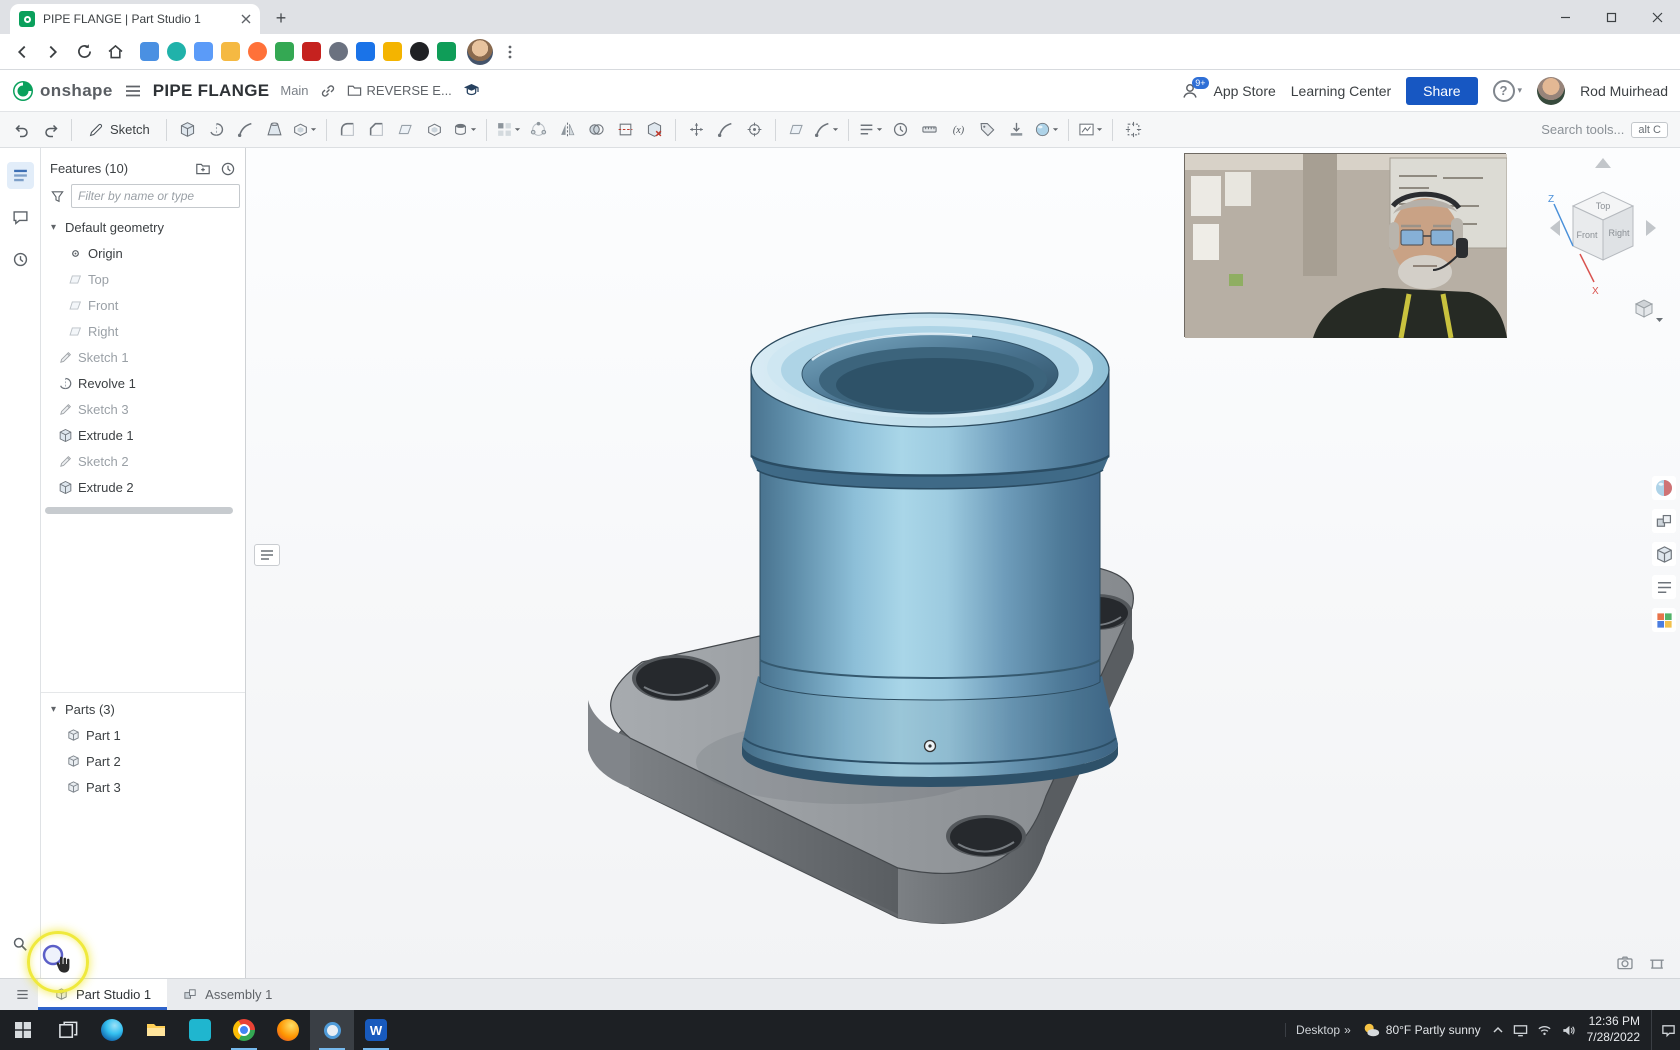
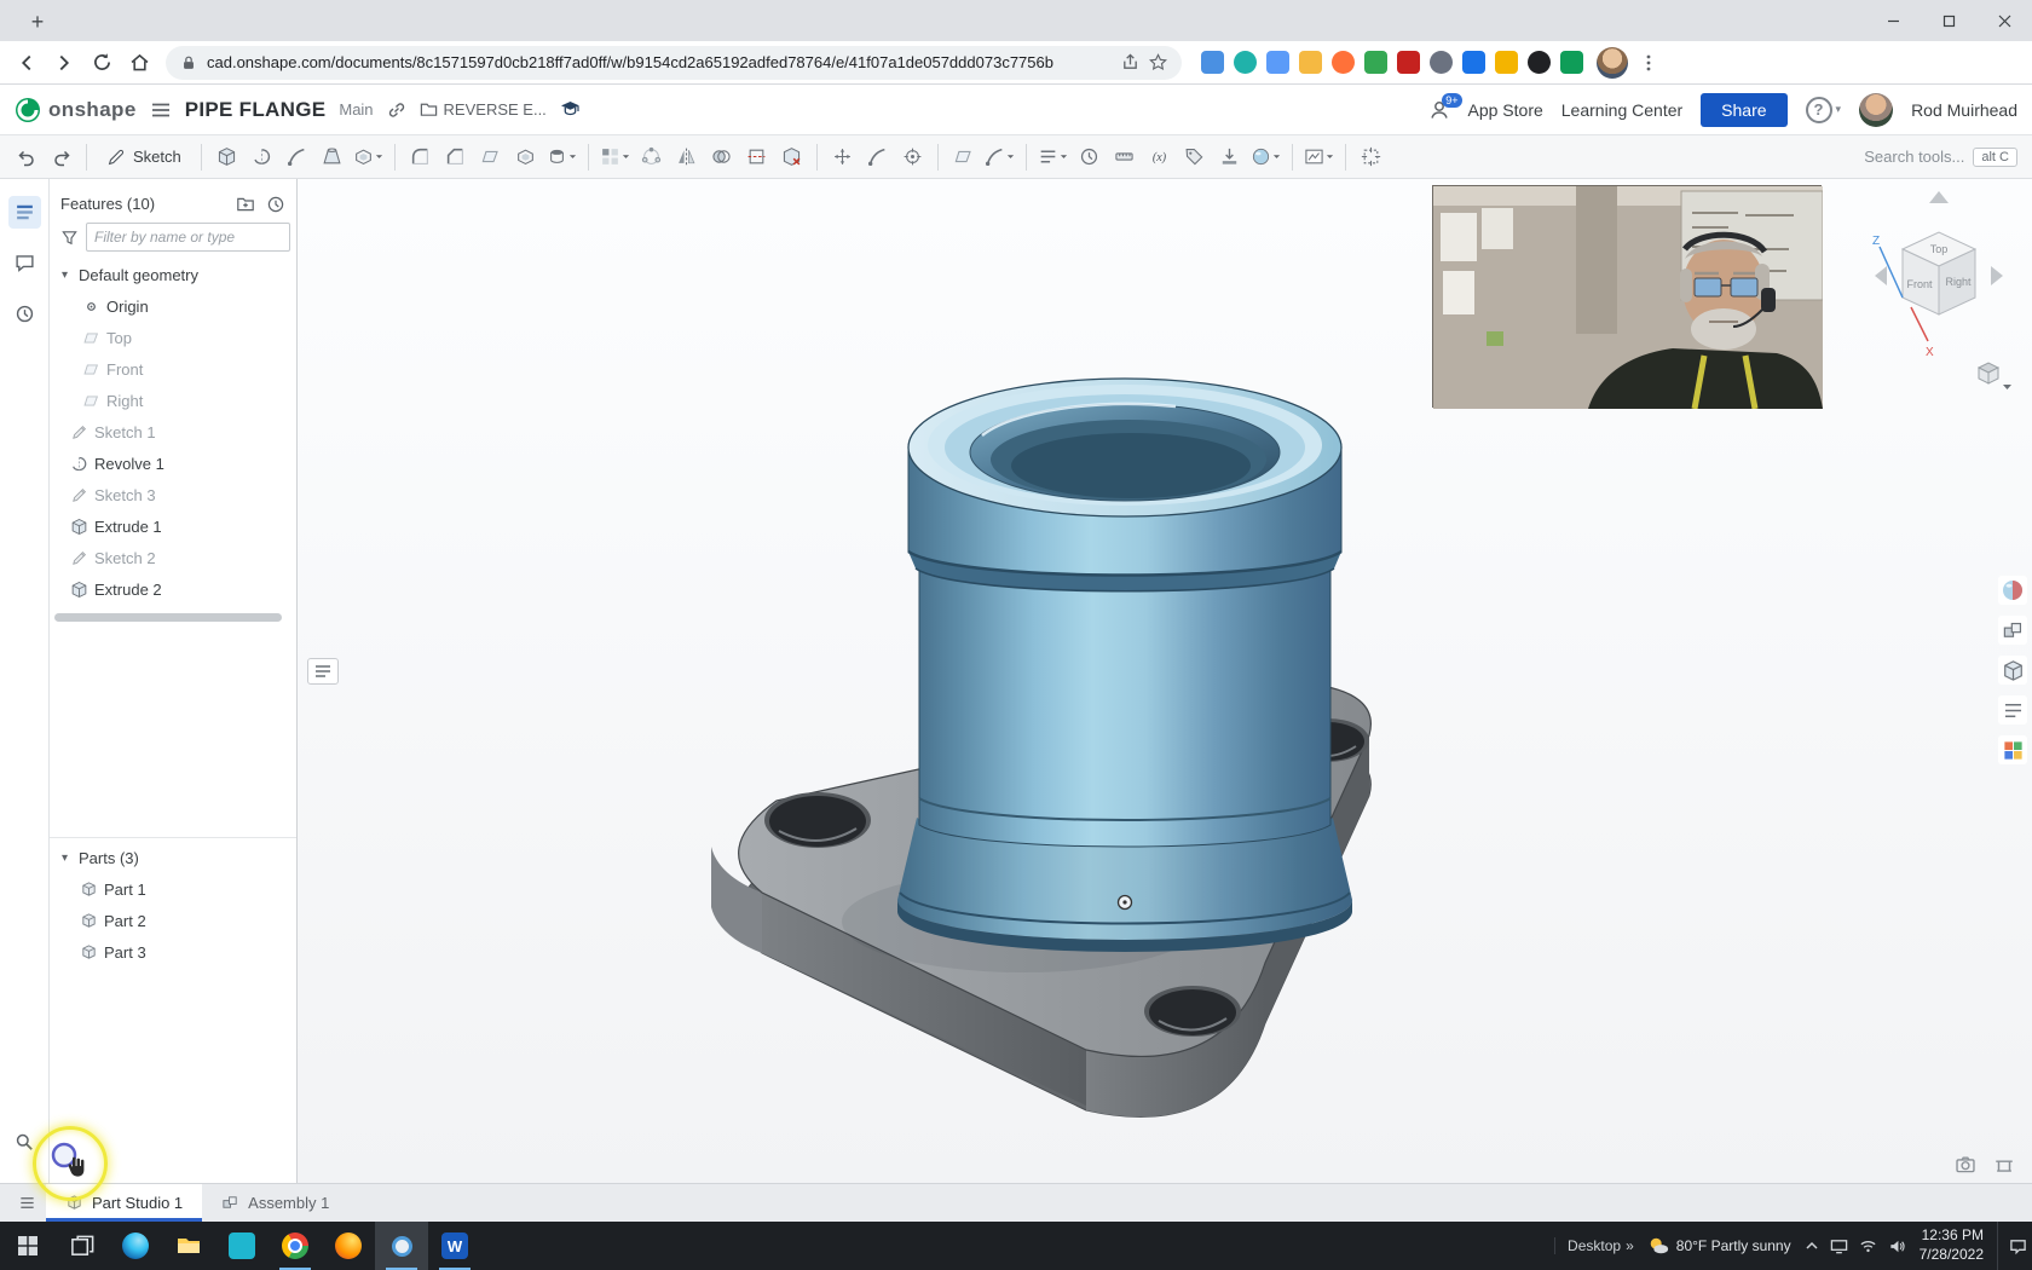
- PIPE FLANGE | Part Studio 1
  +
+ cad.onshape.com/documents/8c1571597d0cb218ff7ad0ff/w/b9154cd2a65192adfed78764/e/41f07a1de057ddd073c7756b
  onshape
  PIPE FLANGE
  Main
  REVERSE E...
  9+
  App Store
  Learning Center
  Share
  ?
  ▾
  Rod Muirhead
  Sketch
  (x)
  Search tools...
  alt C
  Features (10)
  Filter by name or type
  ▾
  Default geometry
  Origin
  Top
  Front
  Right
  Sketch 1
  Revolve 1
  Sketch 3
  Extrude 1
  Sketch 2
  Extrude 2
  ▾
  Parts (3)
  Part 1
  Part 2
  Part 3
  Top
  Front
  Right
  Z
  X
  Part Studio 1
  Assembly 1
  W
  Desktop
  »
  80°F Partly sunny
  12:36 PM
  7/28/2022
